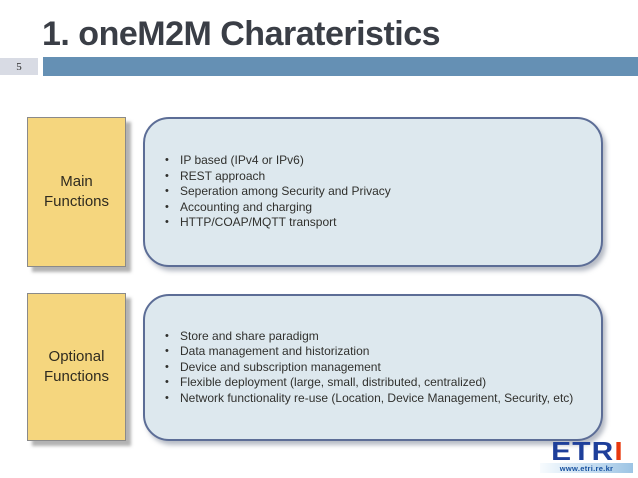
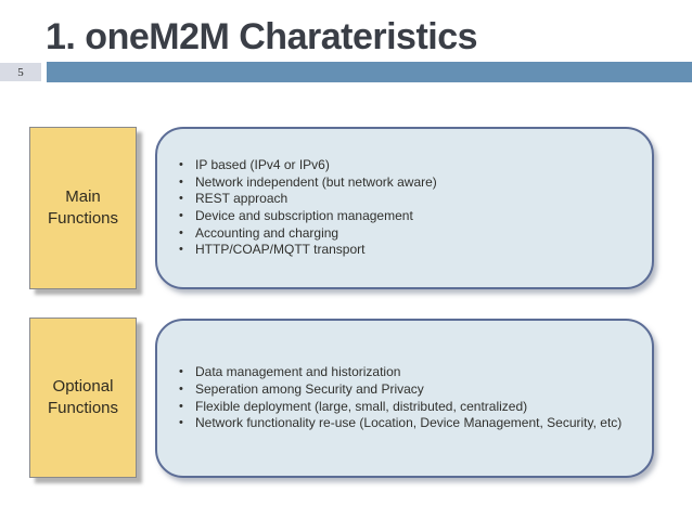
  1. oneM2M Charateristics
  5
  Main
  Functions
  IP based (IPv4 or IPv6)
+ Network independent (but network aware)
  REST approach
- Seperation among Security and Privacy
+ Device and subscription management
  Accounting and charging
  HTTP/COAP/MQTT transport
  Optional
  Functions
- Store and share paradigm
  Data management and historization
- Device and subscription management
+ Seperation among Security and Privacy
  Flexible deployment (large, small, distributed, centralized)
  Network functionality re-use (Location, Device Management, Security, etc)
- ETRI
- www.etri.re.kr
